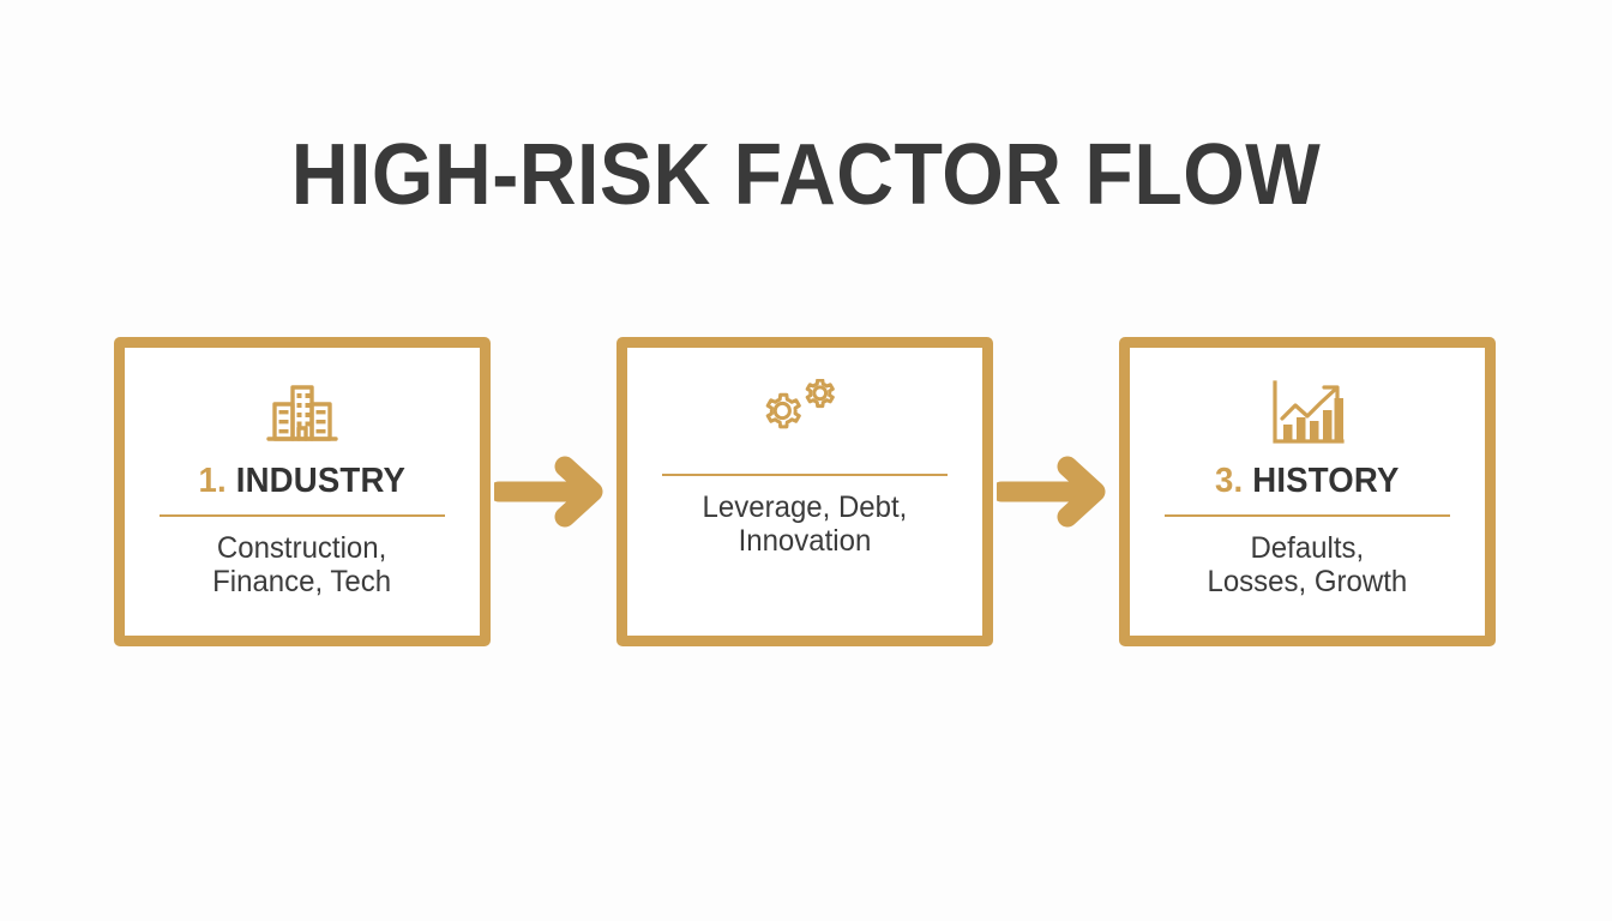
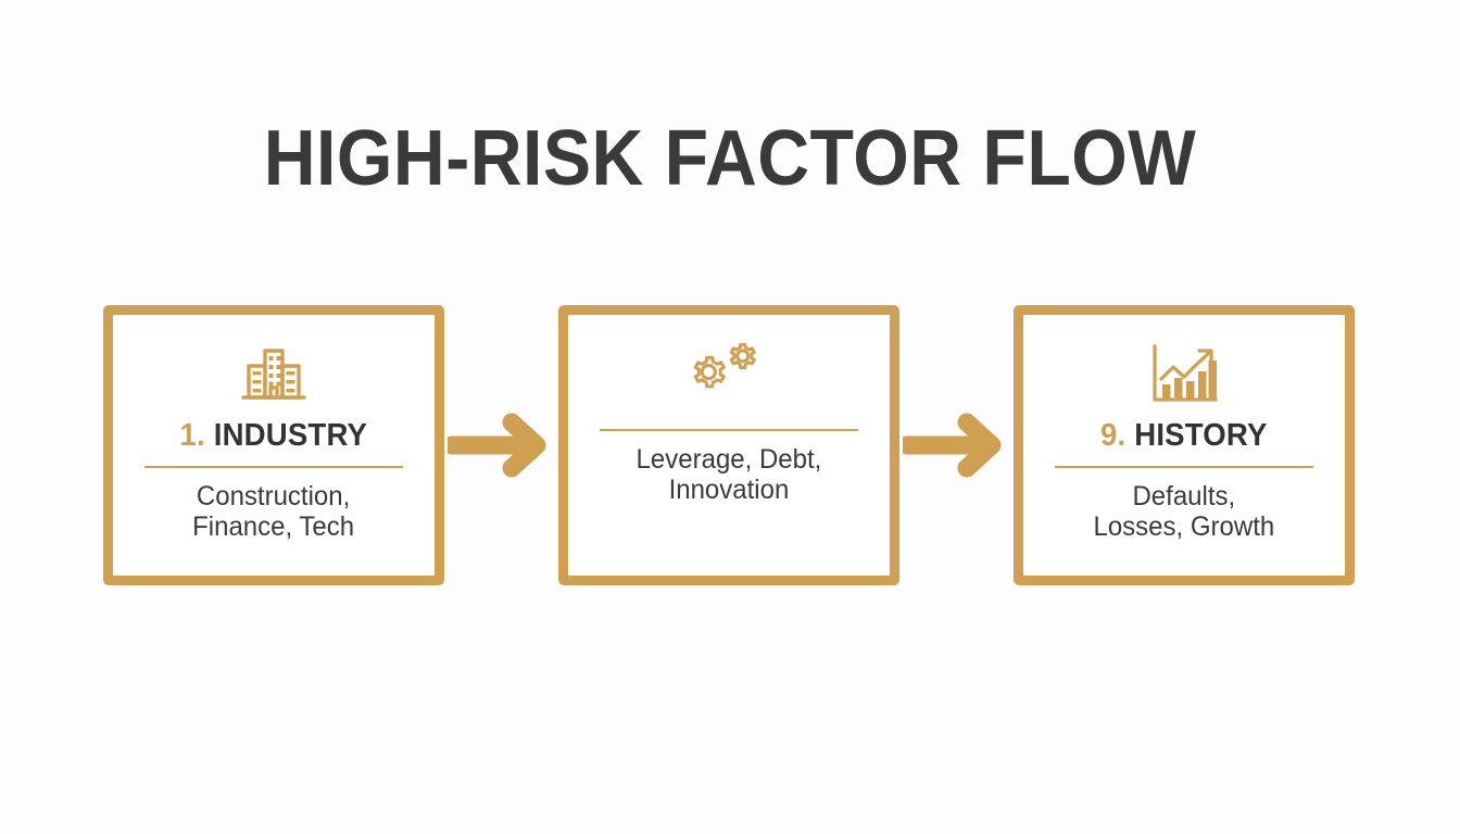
  HIGH-RISK FACTOR FLOW
  1. INDUSTRY
  Construction,
  Finance, Tech
  Leverage, Debt,
  Innovation
- 3. HISTORY
+ 9. HISTORY
  Defaults,
  Losses, Growth
